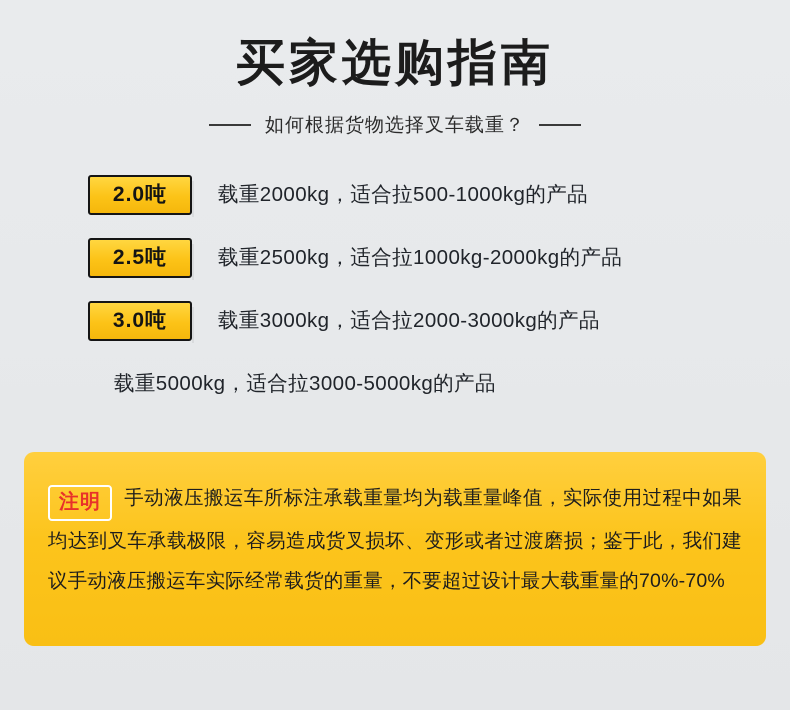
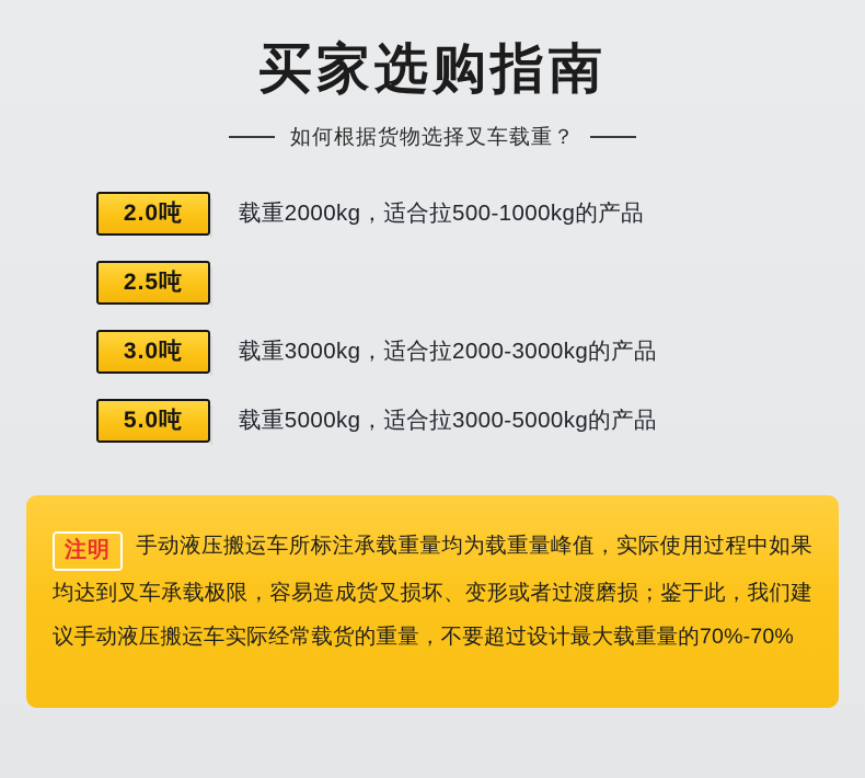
  买家选购指南
  如何根据货物选择叉车载重？
  2.0吨
  载重2000kg，适合拉500-1000kg的产品
  2.5吨
- 载重2500kg，适合拉1000kg-2000kg的产品
  3.0吨
  载重3000kg，适合拉2000-3000kg的产品
+ 5.0吨
  载重5000kg，适合拉3000-5000kg的产品
  注明 手动液压搬运车所标注承载重量均为载重量峰值，实际使用过程中如果均达到叉车承载极限，容易造成货叉损坏、变形或者过渡磨损；鉴于此，我们建议手动液压搬运车实际经常载货的重量，不要超过设计最大载重量的70%-70%
